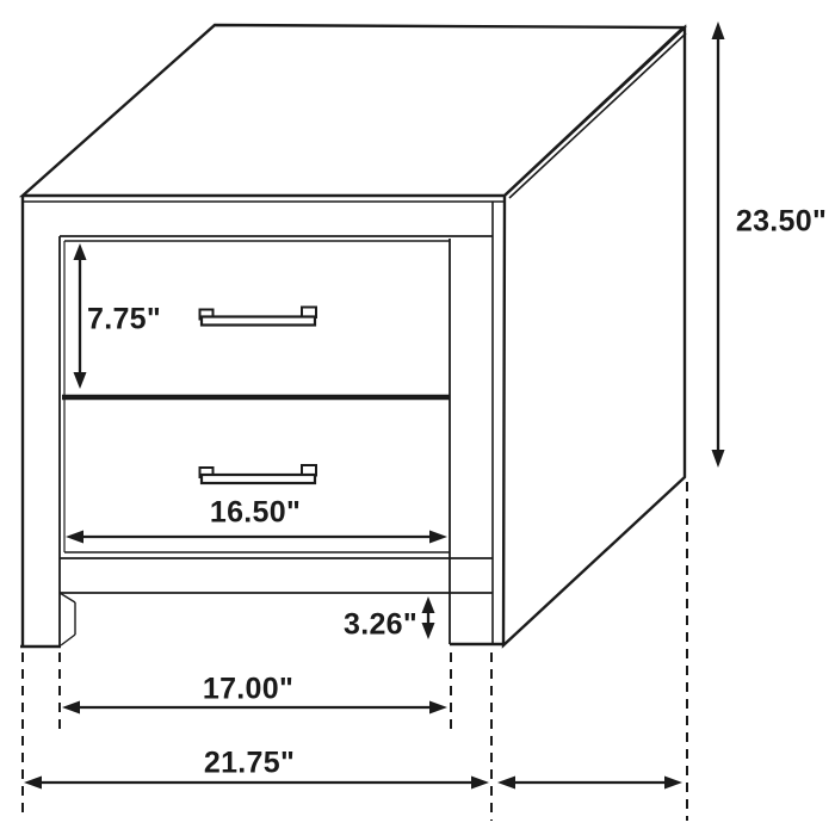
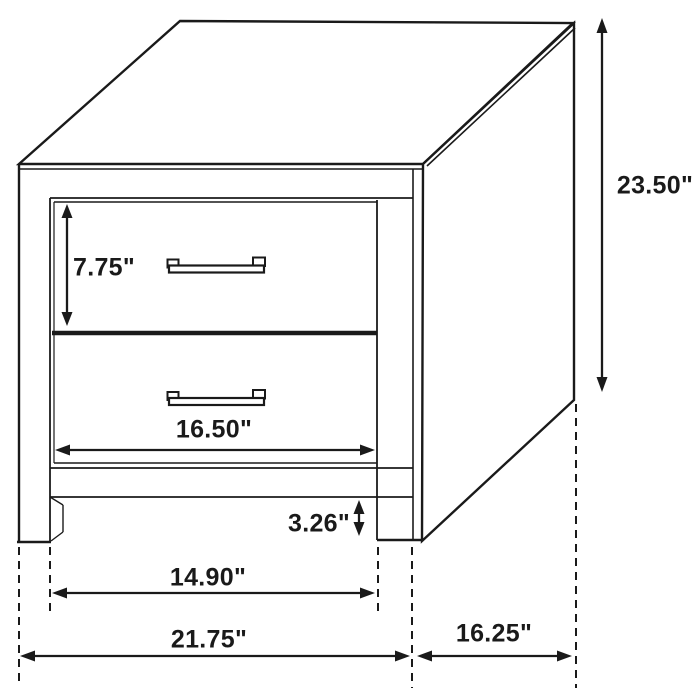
  7.75"
  23.50"
  16.50"
  3.26"
- 17.00"
+ 14.90"
  21.75"
+ 16.25"
